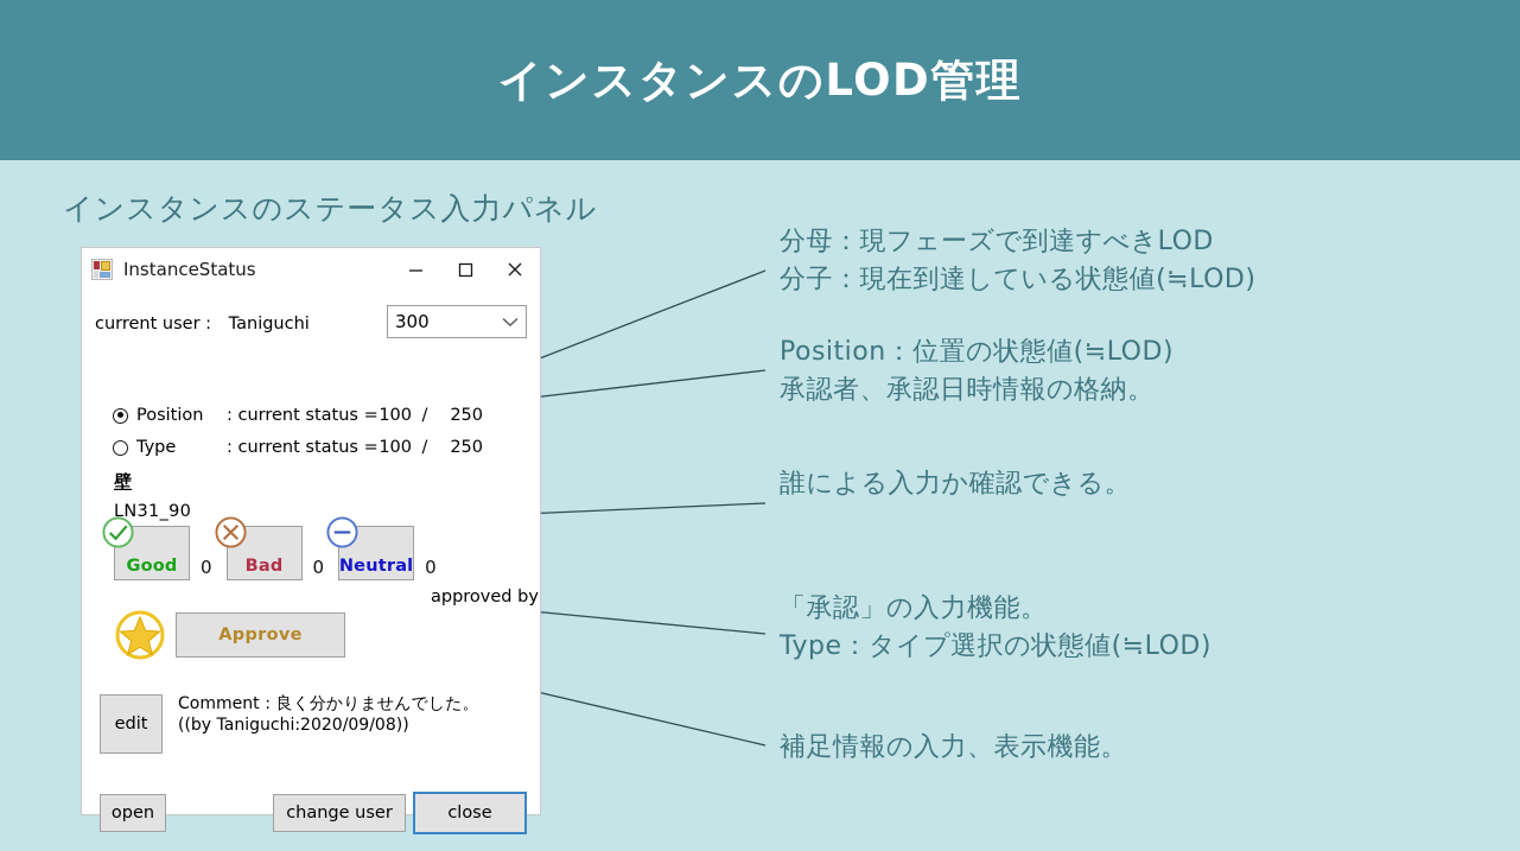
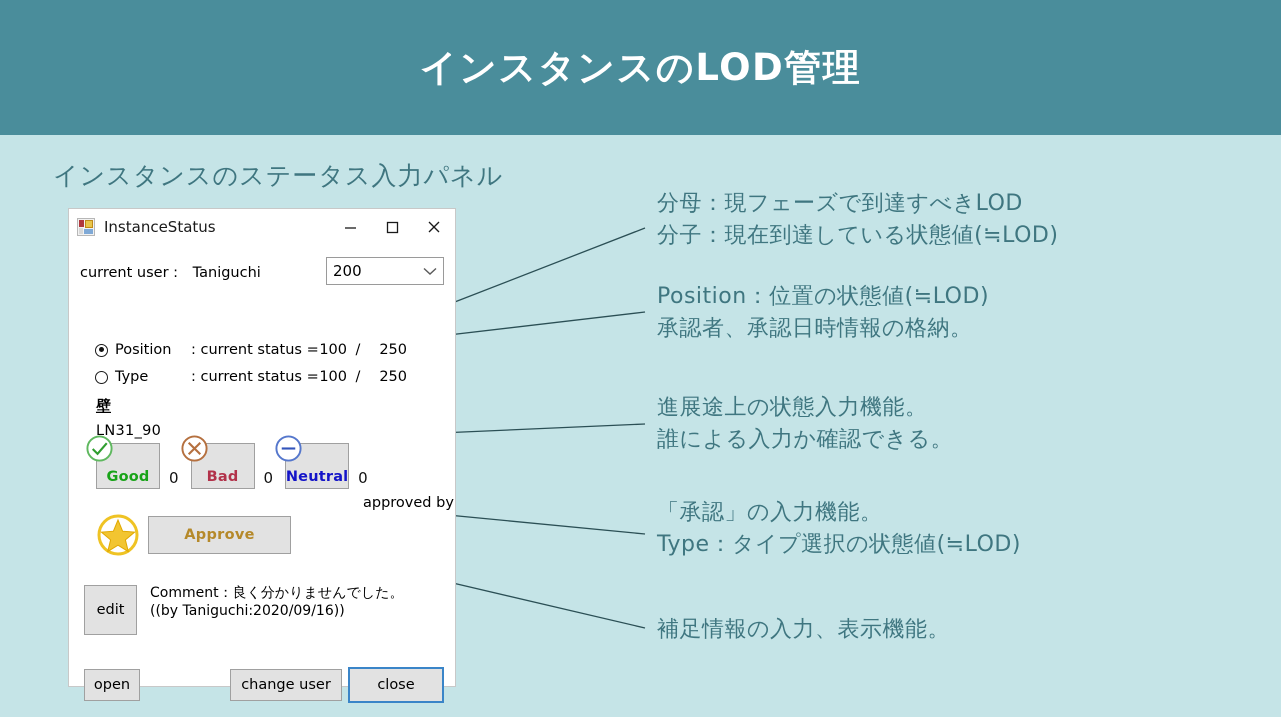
  インスタンスのLOD管理
  インスタンスのステータス入力パネル
  分母：現フェーズで到達すべきLOD
  分子：現在到達している状態値(≒LOD)
  Position：位置の状態値(≒LOD)
  承認者、承認日時情報の格納。
+ 進展途上の状態入力機能。
  誰による入力か確認できる。
  「承認」の入力機能。
  Type：タイプ選択の状態値(≒LOD)
  補足情報の入力、表示機能。
  InstanceStatus
  current user : Taniguchi
- 300
+ 200
  Position
  : current status =
  100
  /
  250
  Type
  : current status =
  100
  /
  250
  壁
  LN31_90
  Good
  0
  Bad
  0
  Neutral
  0
  Approve
  approved by
  edit
- Comment：良く分かりませんでした。((by Taniguchi:2020/09/08))
+ Comment：良く分かりませんでした。((by Taniguchi:2020/09/16))
  open
  change user
  close
